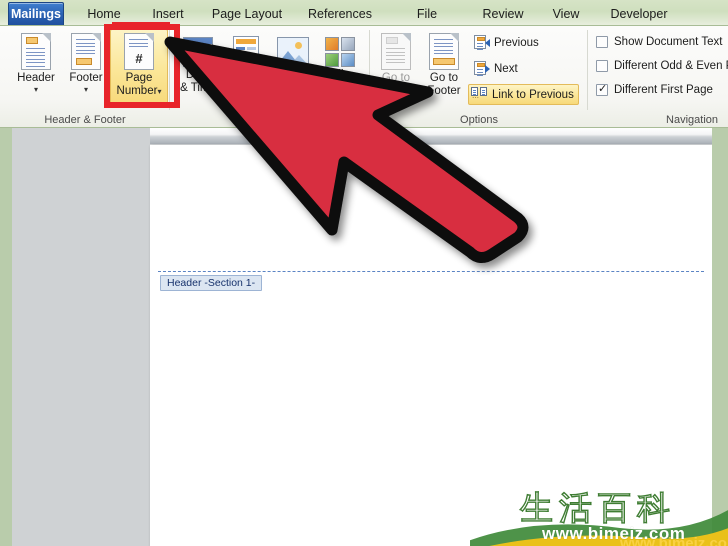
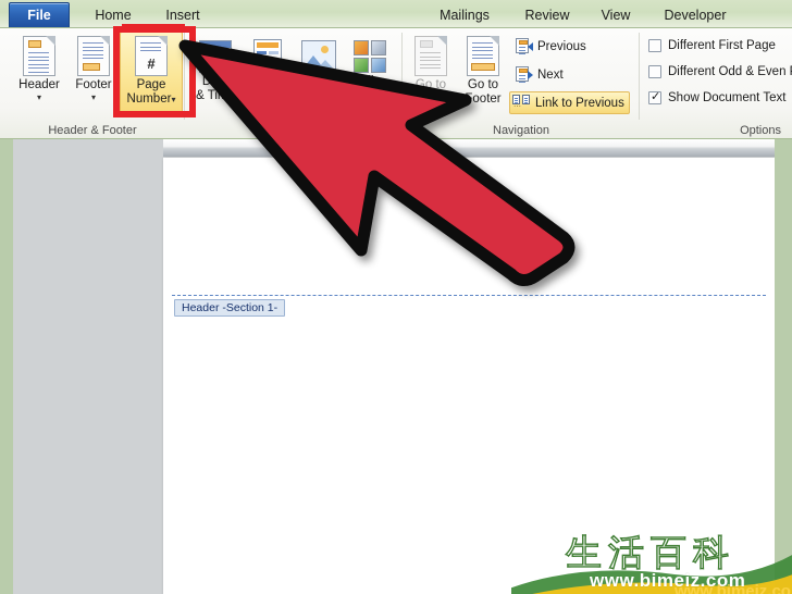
- Mailings
+ File
  Home
  Insert
- Page Layout
- References
- File
+ Mailings
  Review
  View
  Developer
  Header & Footer
  Header
  ▾
  Footer
  ▾
  #
  Page
  Number▾
- Options
+ Navigation
  Go to
  Go to
  ooter
  Previous
  Next
  Link to Previous
- Navigation
+ Options
- Show Document Text
+ Different First Page
  Different Odd & Even
- Different First Page
+ Show Document Text
  Header -Section 1-
  生活百科
  www.bimeiz.com
  www.bimeiz.co
